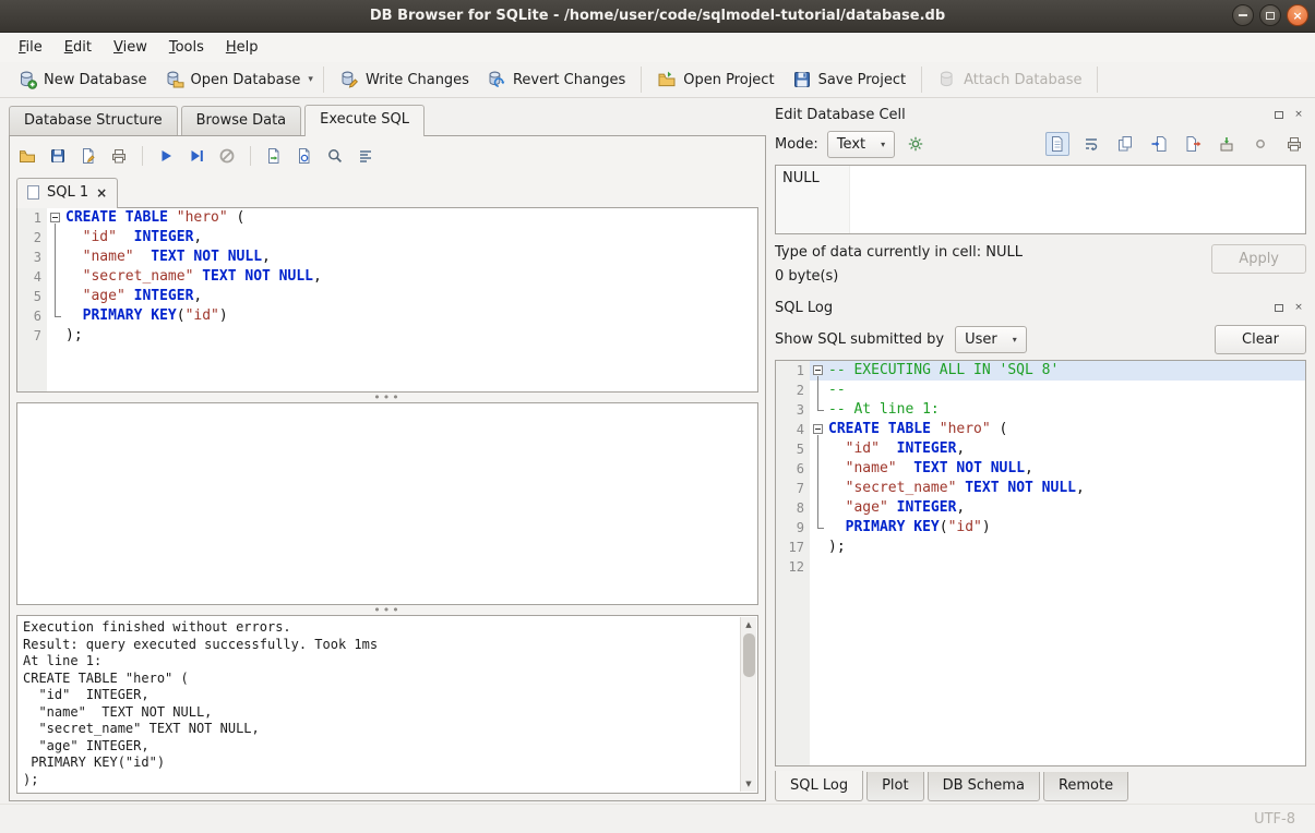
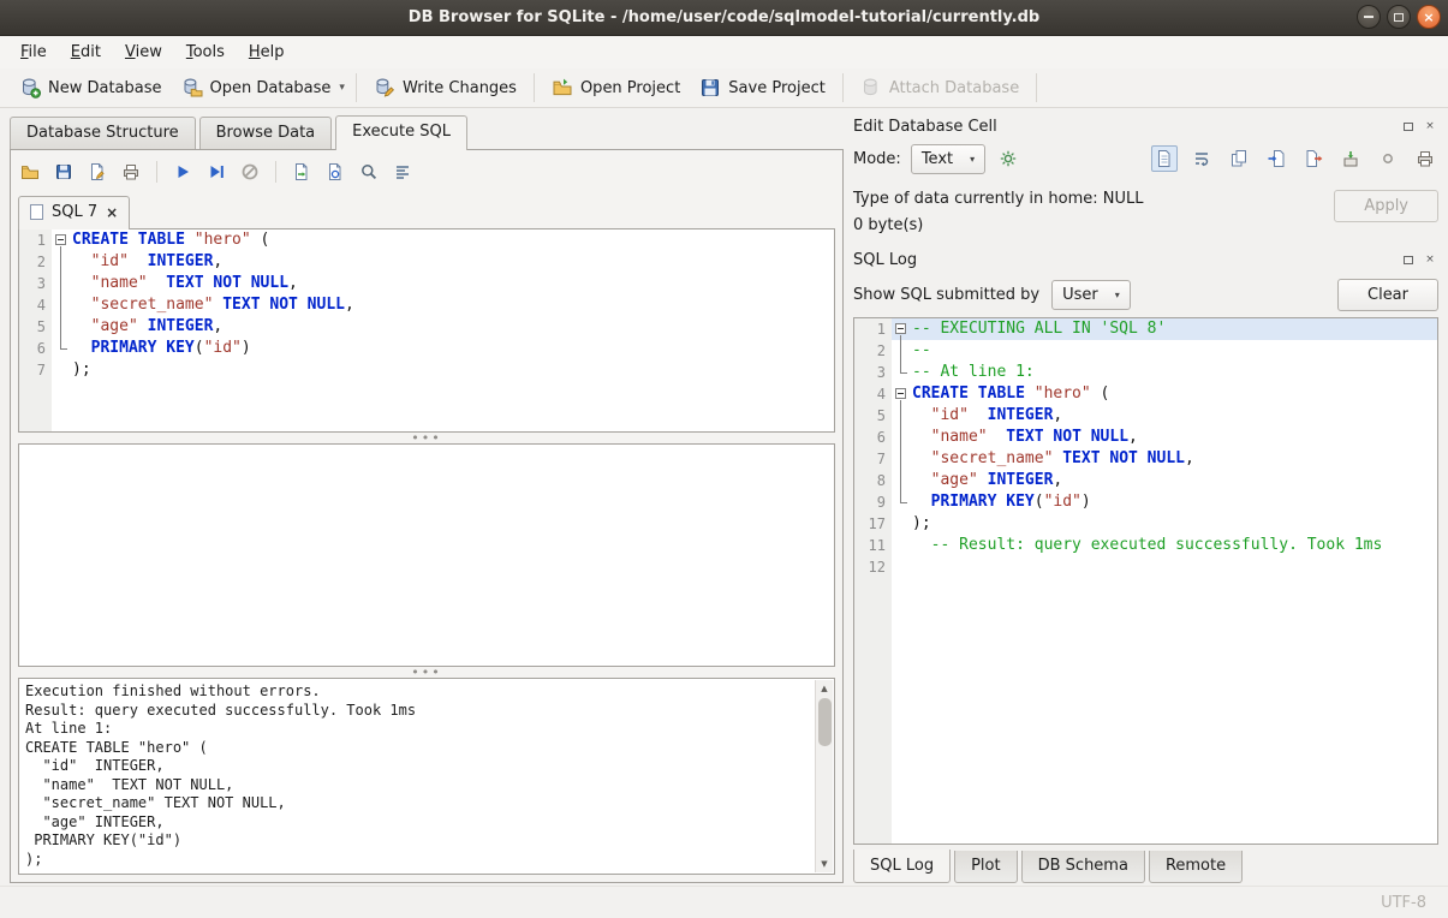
- DB Browser for SQLite - /home/user/code/sqlmodel-tutorial/database.db
+ DB Browser for SQLite - /home/user/code/sqlmodel-tutorial/currently.db
  ×
  File
  Edit
  View
  Tools
  Help
  New Database
  Open Database
  ▾
  Write Changes
- Revert Changes
  Open Project
  Save Project
  Attach Database
  Database Structure
  Browse Data
  Execute SQL
- SQL 1
+ SQL 7
  ×
  1
  CREATE TABLE "hero" (
  2
  "id" INTEGER,
  3
  "name" TEXT NOT NULL,
  4
  "secret_name" TEXT NOT NULL,
  5
  "age" INTEGER,
  6
  PRIMARY KEY("id")
  7
  );
  •••
  •••
  Execution finished without errors.
  Result: query executed successfully. Took 1ms
  At line 1:
  CREATE TABLE "hero" (
  "id" INTEGER,
  "name" TEXT NOT NULL,
  "secret_name" TEXT NOT NULL,
  "age" INTEGER,
  PRIMARY KEY("id")
  );
  ▲
  ▼
  Edit Database Cell
  ×
  Mode:
  Text
  ▾
- NULL
- Type of data currently in cell: NULL
+ Type of data currently in home: NULL
  0 byte(s)
  Apply
  SQL Log
  ×
  Show SQL submitted by
  User
  ▾
  Clear
  1
  -- EXECUTING ALL IN 'SQL 8'
  2
  --
  3
  -- At line 1:
  4
  CREATE TABLE "hero" (
  5
  "id" INTEGER,
  6
  "name" TEXT NOT NULL,
  7
  "secret_name" TEXT NOT NULL,
  8
  "age" INTEGER,
  9
  PRIMARY KEY("id")
  17
  );
+ 11
+ -- Result: query executed successfully. Took 1ms
  12
  SQL Log
  Plot
  DB Schema
  Remote
  UTF-8
